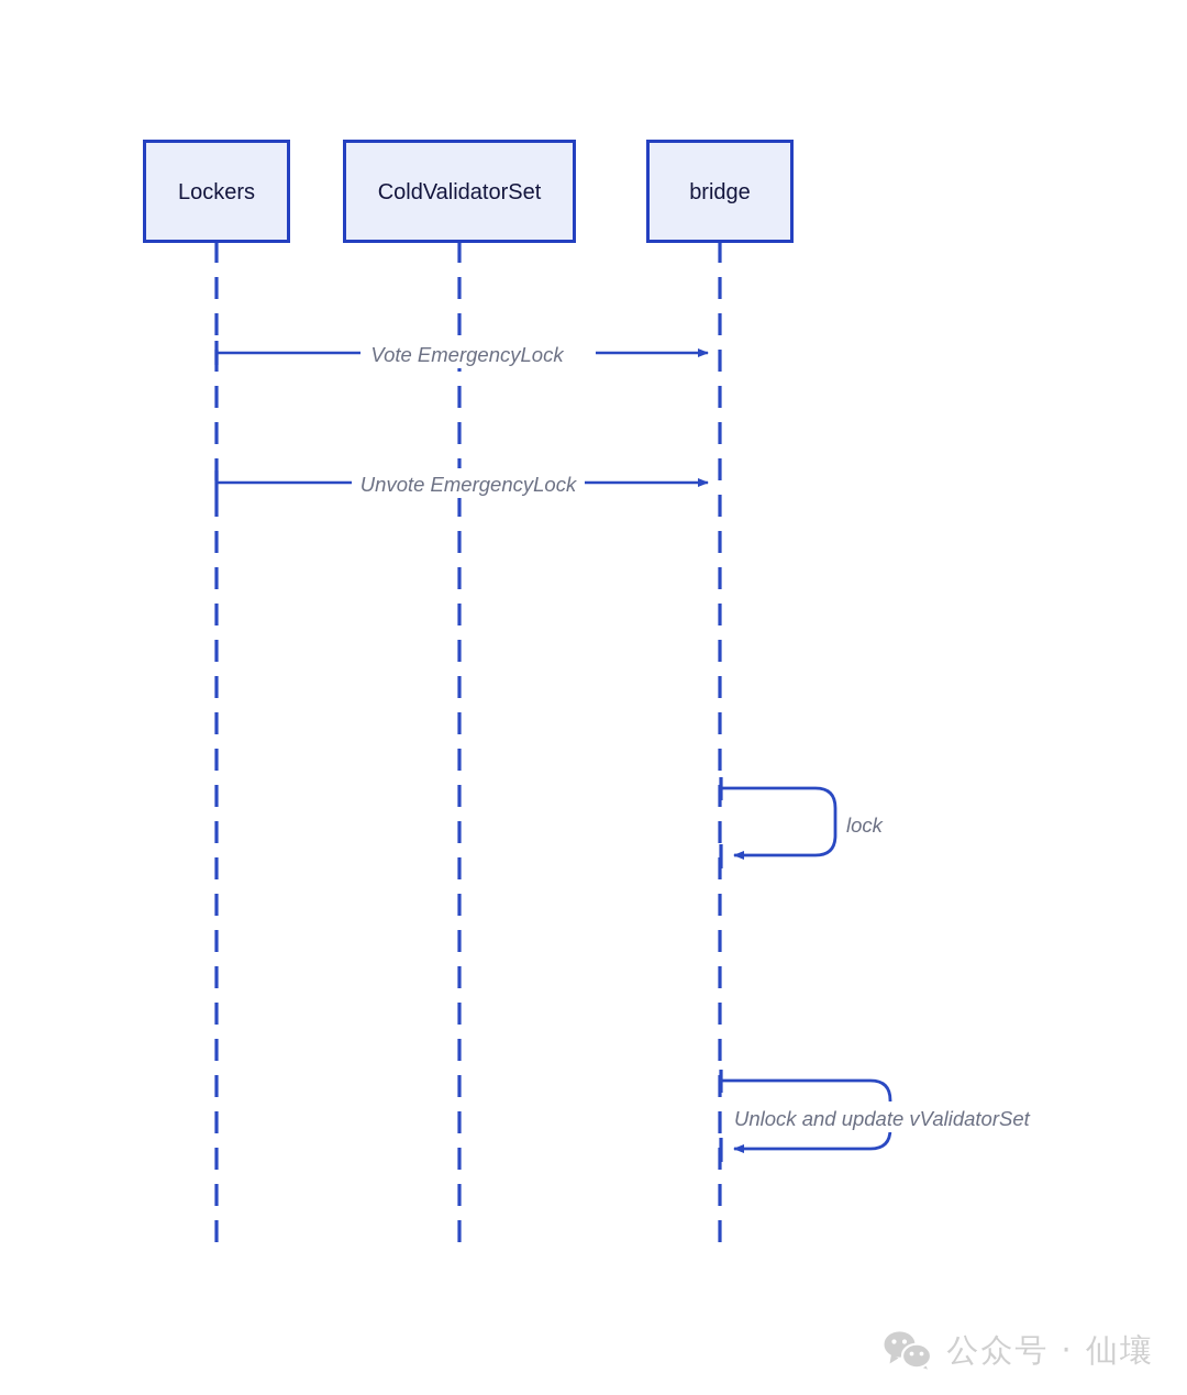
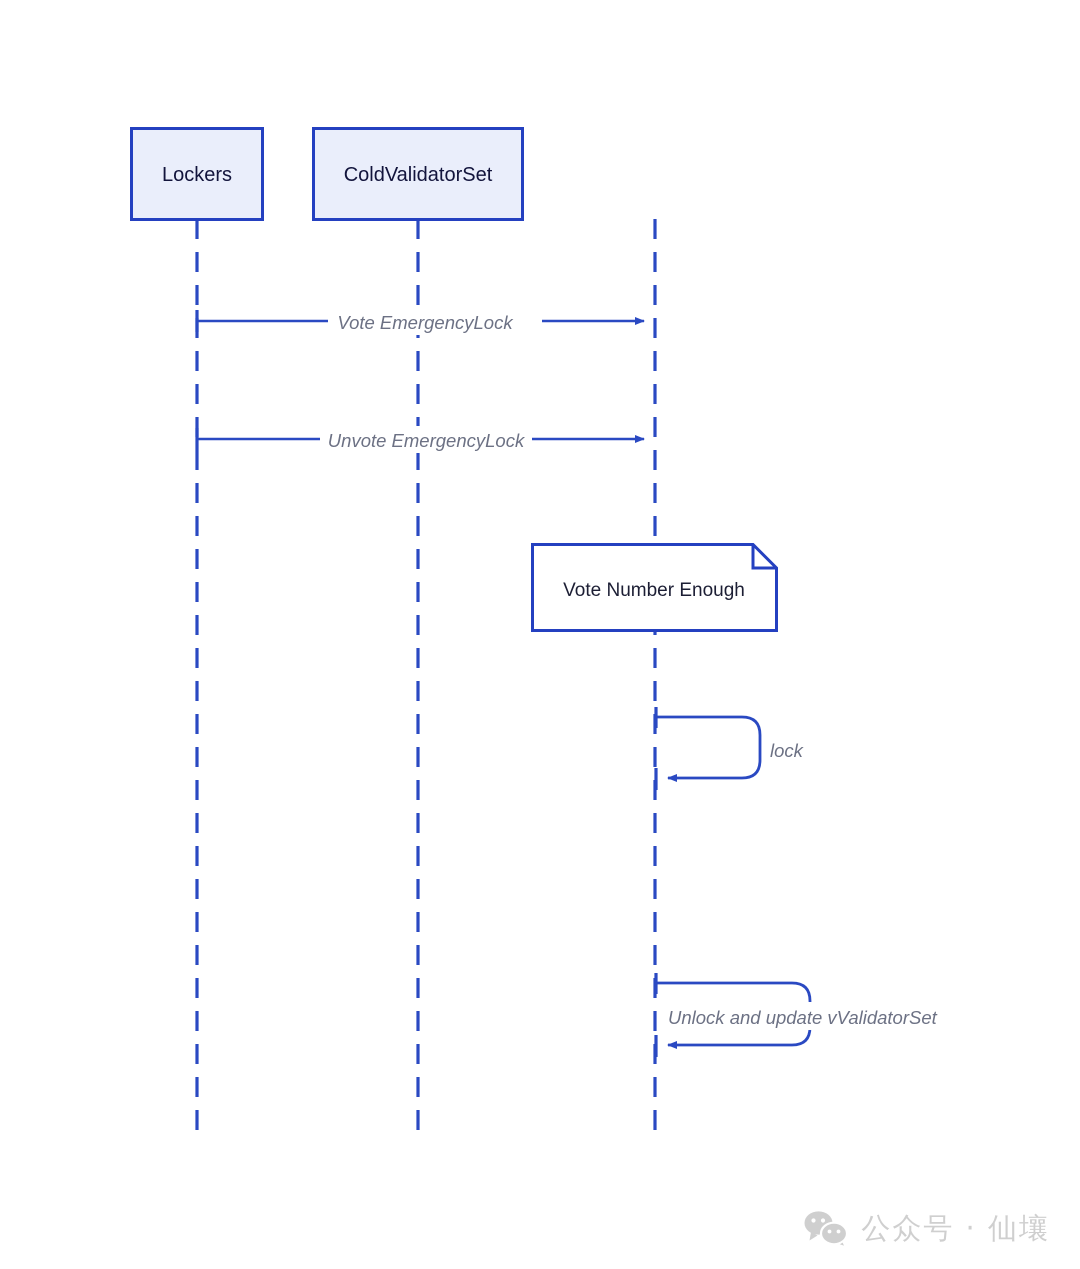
  Lockers
  ColdValidatorSet
- bridge
  Vote EmergencyLock
  Unvote EmergencyLock
+ Vote Number Enough
  lock
  Unlock and update vValidatorSet
  公众号 · 仙壤
